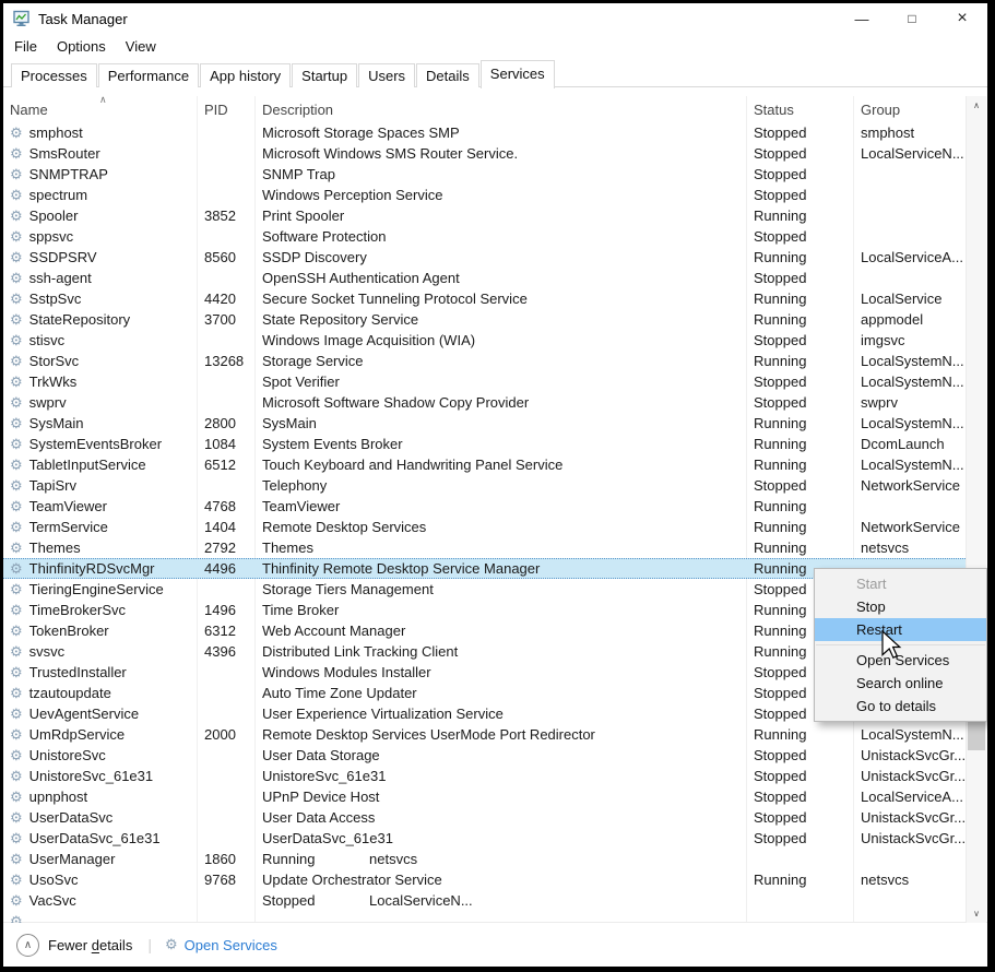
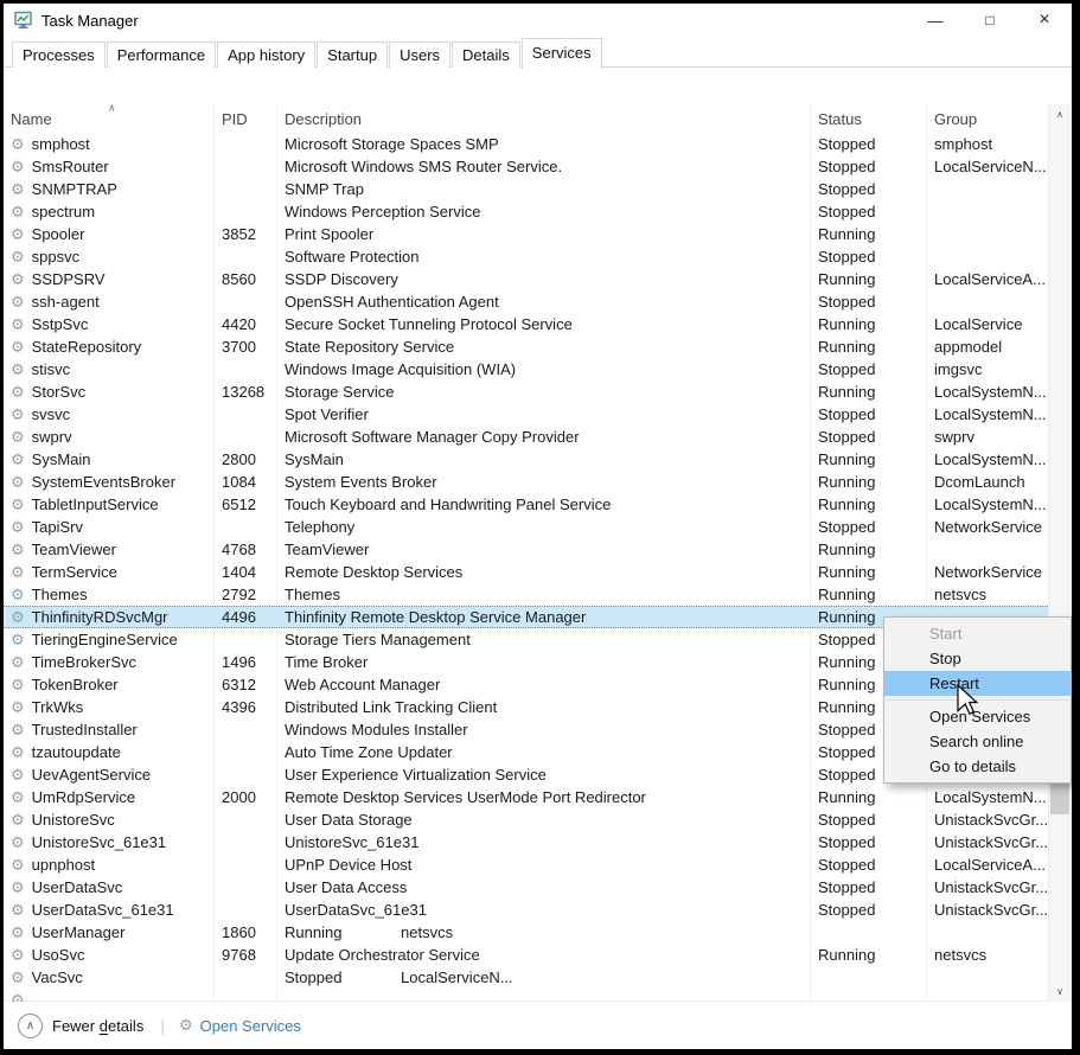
  Task Manager
  —
  □
  ×
- File
- Options
- View
  Processes Performance App history Startup Users Details Services
  ∧
  Name
  PID
  Description
  Status
  Group
  ⚙
  smphost
  Microsoft Storage Spaces SMP
  Stopped
  smphost
  ⚙
  SmsRouter
  Microsoft Windows SMS Router Service.
  Stopped
  LocalServiceN...
  ⚙
  SNMPTRAP
  SNMP Trap
  Stopped
  ⚙
  spectrum
  Windows Perception Service
  Stopped
  ⚙
  Spooler
  3852
  Print Spooler
  Running
  ⚙
  sppsvc
  Software Protection
  Stopped
  ⚙
  SSDPSRV
  8560
  SSDP Discovery
  Running
  LocalServiceA...
  ⚙
  ssh-agent
  OpenSSH Authentication Agent
  Stopped
  ⚙
  SstpSvc
  4420
  Secure Socket Tunneling Protocol Service
  Running
  LocalService
  ⚙
  StateRepository
  3700
  State Repository Service
  Running
  appmodel
  ⚙
  stisvc
  Windows Image Acquisition (WIA)
  Stopped
  imgsvc
  ⚙
  StorSvc
  13268
  Storage Service
  Running
  LocalSystemN...
  ⚙
- TrkWks
+ svsvc
  Spot Verifier
  Stopped
  LocalSystemN...
  ⚙
  swprv
- Microsoft Software Shadow Copy Provider
+ Microsoft Software Manager Copy Provider
  Stopped
  swprv
  ⚙
  SysMain
  2800
  SysMain
  Running
  LocalSystemN...
  ⚙
  SystemEventsBroker
  1084
  System Events Broker
  Running
  DcomLaunch
  ⚙
  TabletInputService
  6512
  Touch Keyboard and Handwriting Panel Service
  Running
  LocalSystemN...
  ⚙
  TapiSrv
  Telephony
  Stopped
  NetworkService
  ⚙
  TeamViewer
  4768
  TeamViewer
  Running
  ⚙
  TermService
  1404
  Remote Desktop Services
  Running
  NetworkService
  ⚙
  Themes
  2792
  Themes
  Running
  netsvcs
  ⚙
  ThinfinityRDSvcMgr
  4496
  Thinfinity Remote Desktop Service Manager
  Running
  ⚙
  TieringEngineService
  Storage Tiers Management
  Stopped
  ⚙
  TimeBrokerSvc
  1496
  Time Broker
  Running
  ⚙
  TokenBroker
  6312
  Web Account Manager
  Running
  ⚙
- svsvc
+ TrkWks
  4396
  Distributed Link Tracking Client
  Running
  ⚙
  TrustedInstaller
  Windows Modules Installer
  Stopped
  ⚙
  tzautoupdate
  Auto Time Zone Updater
  Stopped
  ⚙
  UevAgentService
  User Experience Virtualization Service
  Stopped
  ⚙
  UmRdpService
  2000
  Remote Desktop Services UserMode Port Redirector
  Running
  LocalSystemN...
  ⚙
  UnistoreSvc
  User Data Storage
  Stopped
  UnistackSvcGr...
  ⚙
  UnistoreSvc_61e31
  UnistoreSvc_61e31
  Stopped
  UnistackSvcGr...
  ⚙
  upnphost
  UPnP Device Host
  Stopped
  LocalServiceA...
  ⚙
  UserDataSvc
  User Data Access
  Stopped
  UnistackSvcGr...
  ⚙
  UserDataSvc_61e31
  UserDataSvc_61e31
  Stopped
  UnistackSvcGr...
  ⚙
  UserManager
  1860
  Running
  netsvcs
  ⚙
  UsoSvc
  9768
  Update Orchestrator Service
  Running
  netsvcs
  ⚙
  VacSvc
  Stopped
  LocalServiceN...
  ⚙
  ∧
  ∨
  ∧
  Fewer details
  |
  ⚙
  Open Services
  Start
  Stop
  Restart
  Open Services
  Search online
  Go to details
